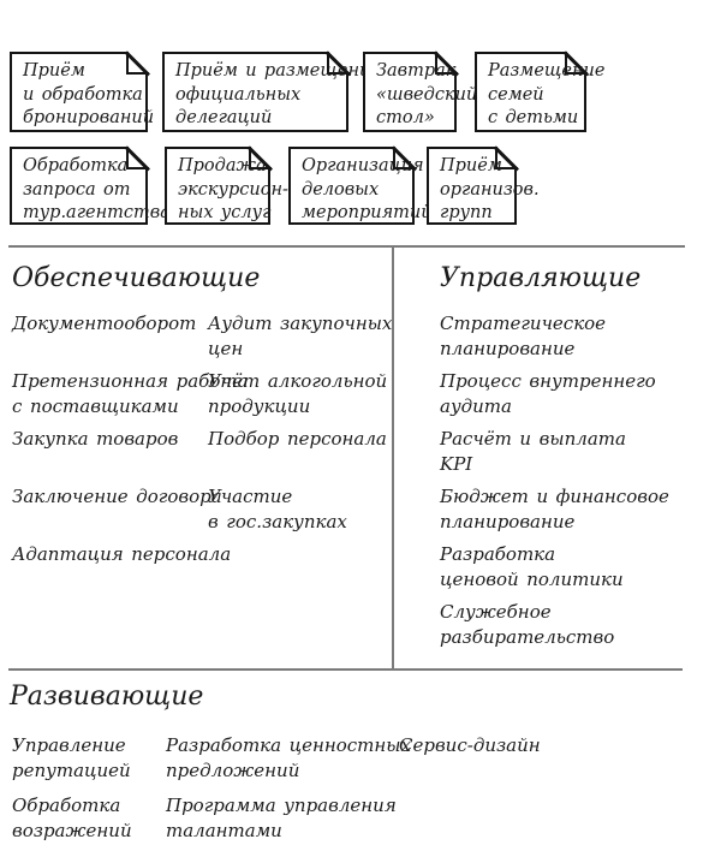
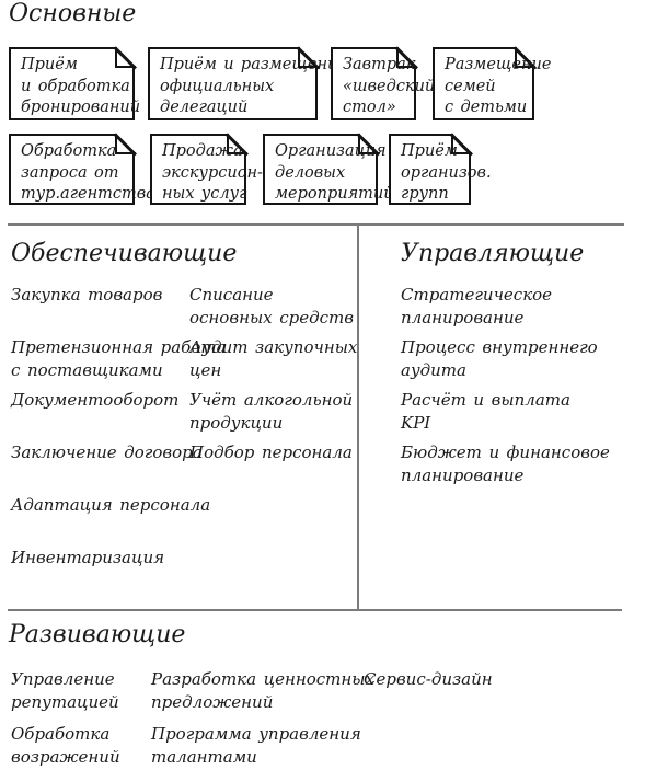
+ Основные
  Приём
  и обработка
  бронирований
  Приём и размещен
  официальных
  делегаций
  Завтрак
  «шведский
  стол»
  Размещение
  семей
  с детьми
  Обработка
  запроса от
  тур.агентств
  Продажа
  экскурсион-
  ных услуг
  Организация
  деловых
  мероприяти
  Приём
  организов.
  групп
  Обеспечивающие
- Документооборот
+ Закупка товаров
  Претензионная работа
  с поставщиками
- Закупка товаров
+ Документооборот
  Заключение договора
  Адаптация персонала
+ Инвентаризация
+ Списание
+ основных средств
  Аудит закупочных
  цен
  Учёт алкогольной
  продукции
  Подбор персонала
- Участие
- в гос.закупках
  Управляющие
  Стратегическое
  планирование
  Процесс внутреннего
  аудита
  Расчёт и выплата
  KPI
  Бюджет и финансовое
  планирование
- Разработка
- ценовой политики
- Служебное
- разбирательство
  Развивающие
  Управление
  репутацией
  Обработка
  возражений
  Разработка ценностных
  предложений
  Программа управления
  талантами
  Сервис-дизайн
